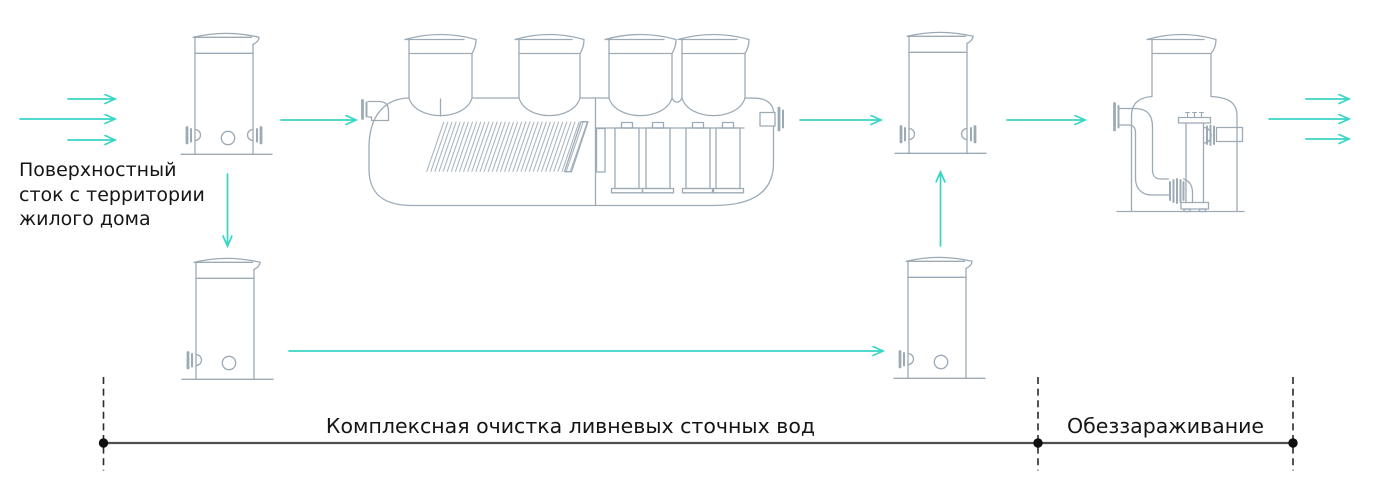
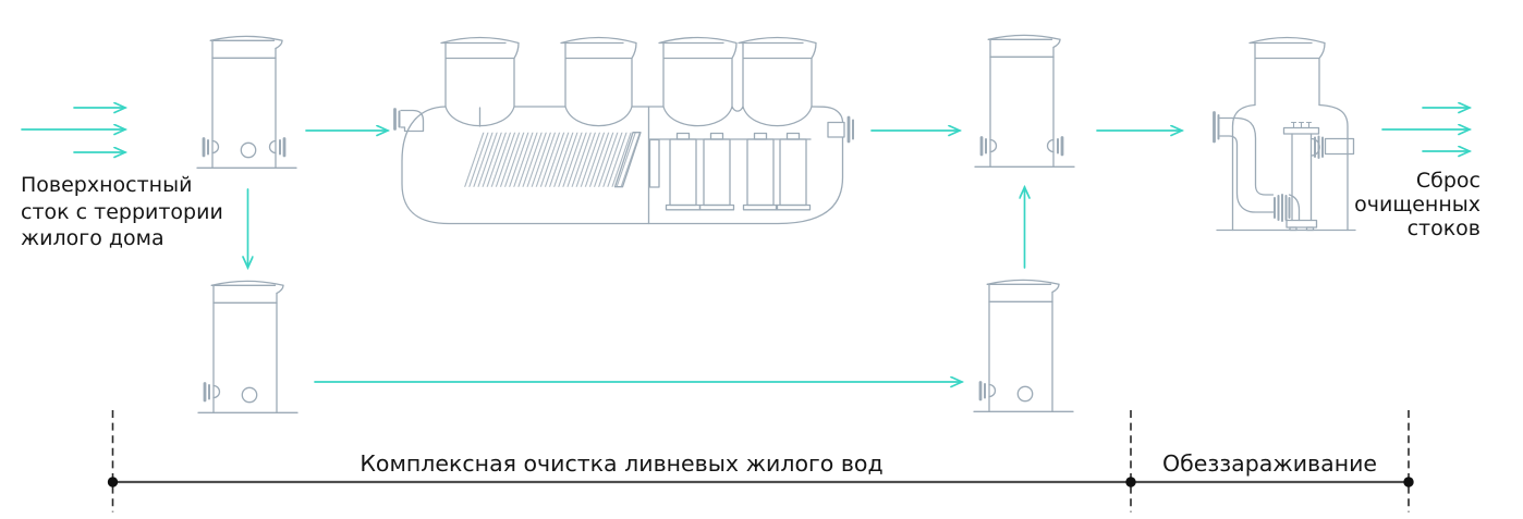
  Поверхностный
  сток с территории
  жилого дома
+ Сброс
+ очищенных
+ стоков
- Комплексная очистка ливневых сточных вод
+ Комплексная очистка ливневых жилого вод
  Обеззараживание
